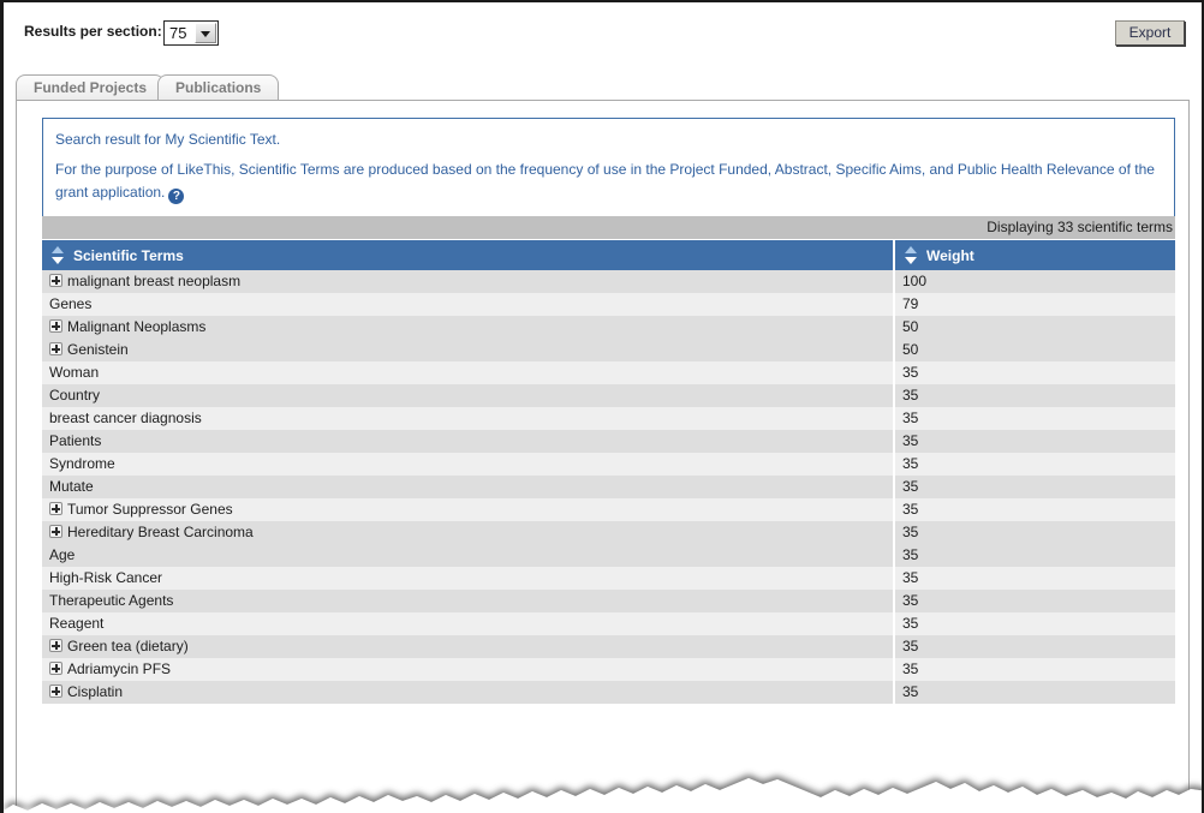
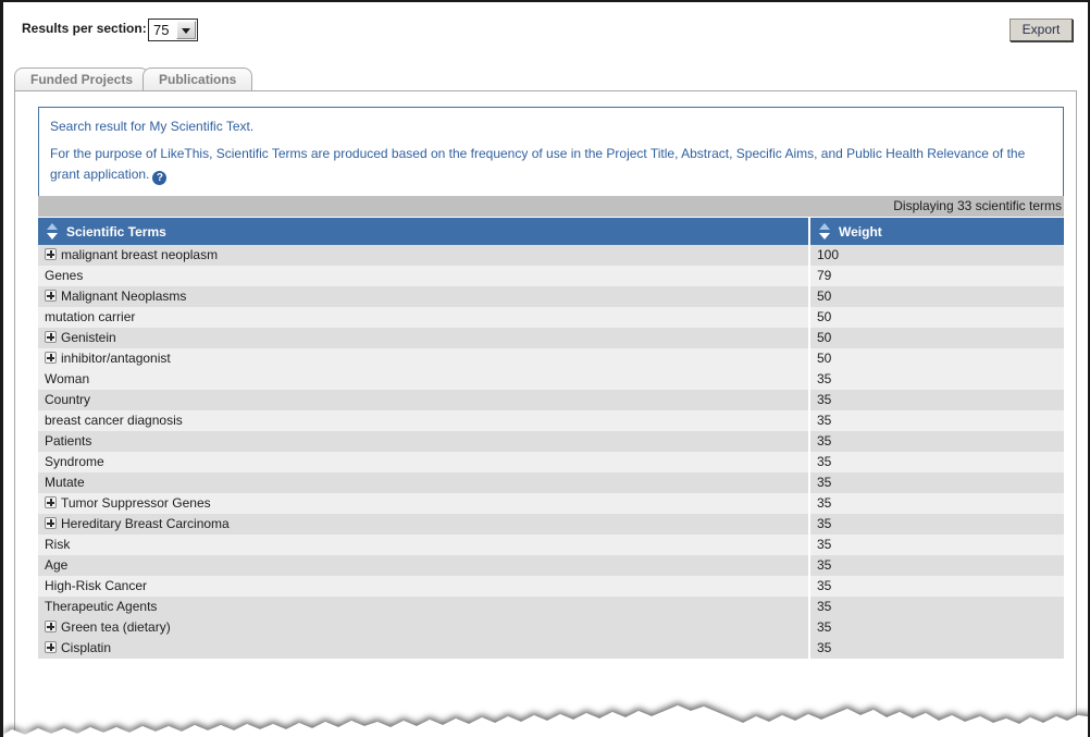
  Results per section:
  75
  Export
  Funded Projects
  Publications
  Search result for My Scientific Text.
- For the purpose of LikeThis, Scientific Terms are produced based on the frequency of use in the Project Funded, Abstract, Specific Aims, and Public Health Relevance of the grant application. ?
+ For the purpose of LikeThis, Scientific Terms are produced based on the frequency of use in the Project Title, Abstract, Specific Aims, and Public Health Relevance of the grant application. ?
  Displaying 33 scientific terms
  Scientific Terms	Weight
  malignant breast neoplasm	100
  Genes	79
  Malignant Neoplasms	50
+ mutation carrier	50
  Genistein	50
+ inhibitor/antagonist	50
  Woman	35
  Country	35
  breast cancer diagnosis	35
  Patients	35
  Syndrome	35
  Mutate	35
  Tumor Suppressor Genes	35
  Hereditary Breast Carcinoma	35
+ Risk	35
  Age	35
  High-Risk Cancer	35
  Therapeutic Agents	35
- Reagent	35
  Green tea (dietary)	35
- Adriamycin PFS	35
  Cisplatin	35
